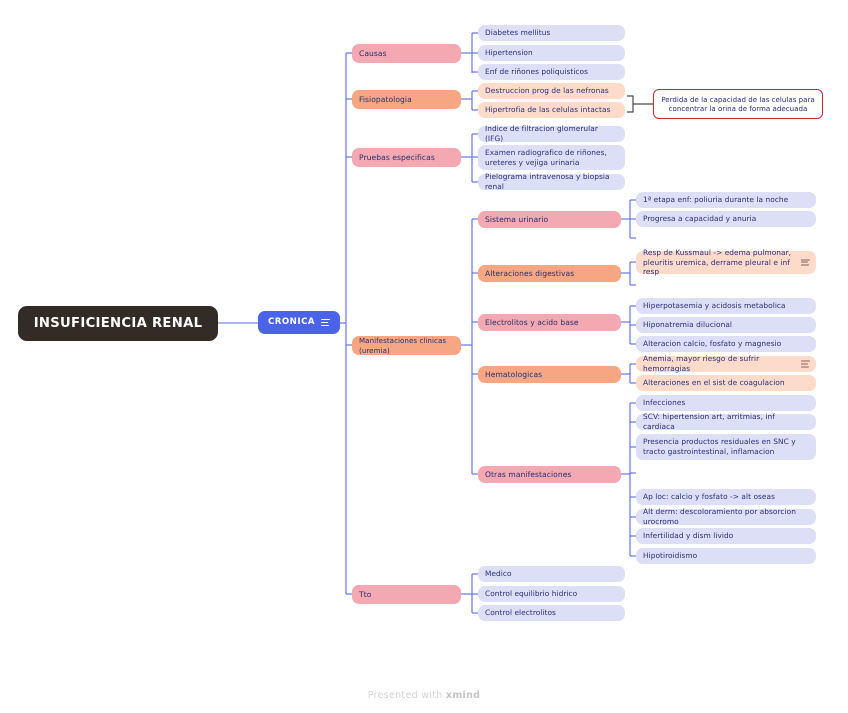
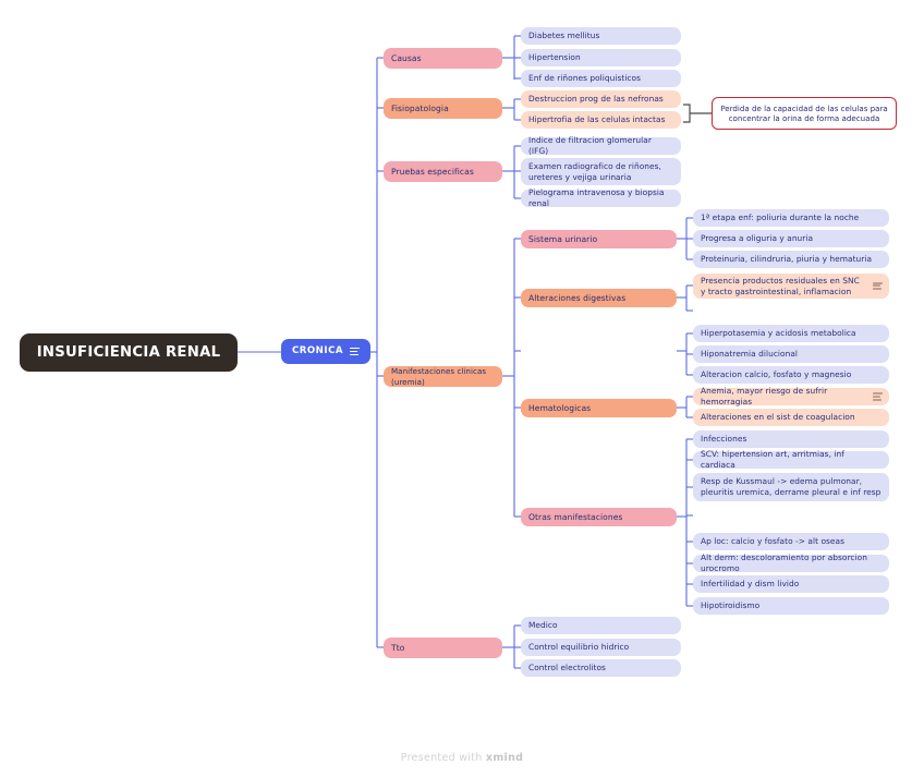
  INSUFICIENCIA RENAL
  CRONICA
  Causas
  Fisiopatologia
  Pruebas especificas
  Manifestaciones clinicas (uremia)
  Tto
  Diabetes mellitus
  Hipertension
  Enf de riñones poliquisticos
  Destruccion prog de las nefronas
  Hipertrofia de las celulas intactas
  Indice de filtracion glomerular (IFG)
  Examen radiografico de riñones, ureteres y vejiga urinaria
  Pielograma intravenosa y biopsia renal
  Sistema urinario
  Alteraciones digestivas
- Electrolitos y acido base
  Hematologicas
  Otras manifestaciones
  1ª etapa enf: poliuria durante la noche
- Progresa a capacidad y anuria
+ Progresa a oliguria y anuria
+ Proteinuria, cilindruria, piuria y hematuria
- Resp de Kussmaul -> edema pulmonar, pleuritis uremica, derrame pleural e inf resp
+ Presencia productos residuales en SNC y tracto gastrointestinal, inflamacion
  Hiperpotasemia y acidosis metabolica
  Hiponatremia dilucional
  Alteracion calcio, fosfato y magnesio
  Anemia, mayor riesgo de sufrir hemorragias
  Alteraciones en el sist de coagulacion
  Infecciones
  SCV: hipertension art, arritmias, inf cardiaca
- Presencia productos residuales en SNC y tracto gastrointestinal, inflamacion
+ Resp de Kussmaul -> edema pulmonar, pleuritis uremica, derrame pleural e inf resp
  Ap loc: calcio y fosfato -> alt oseas
  Alt derm: descoloramiento por absorcion urocromo
  Infertilidad y dism livido
  Hipotiroidismo
  Medico
  Control equilibrio hidrico
  Control electrolitos
  Perdida de la capacidad de las celulas para concentrar la orina de forma adecuada
  Presented with xmind
